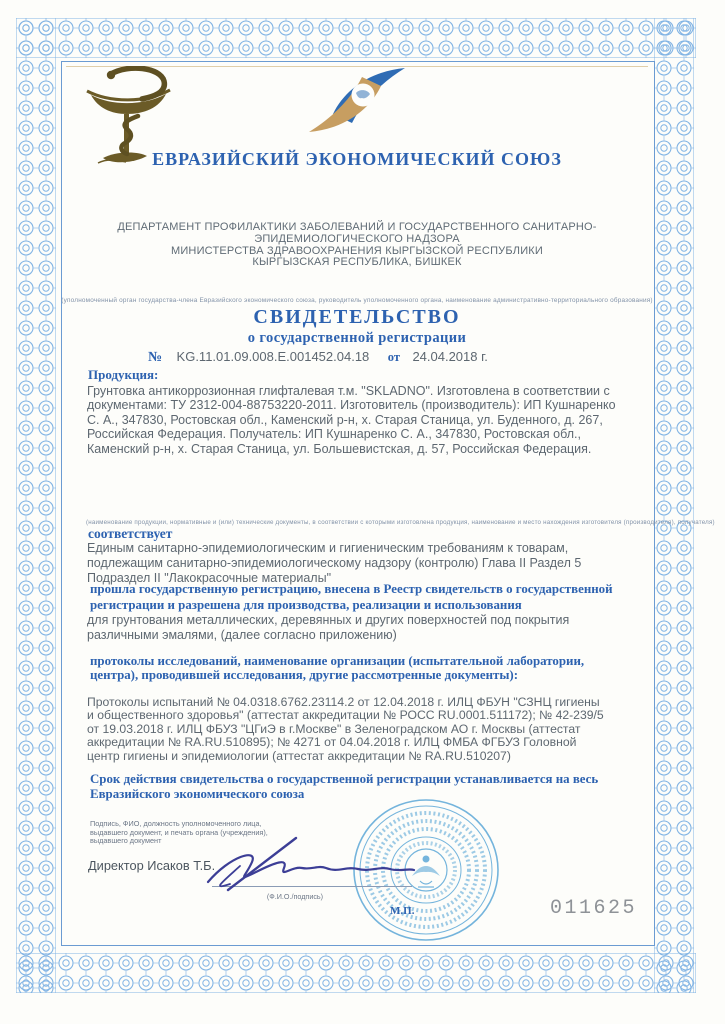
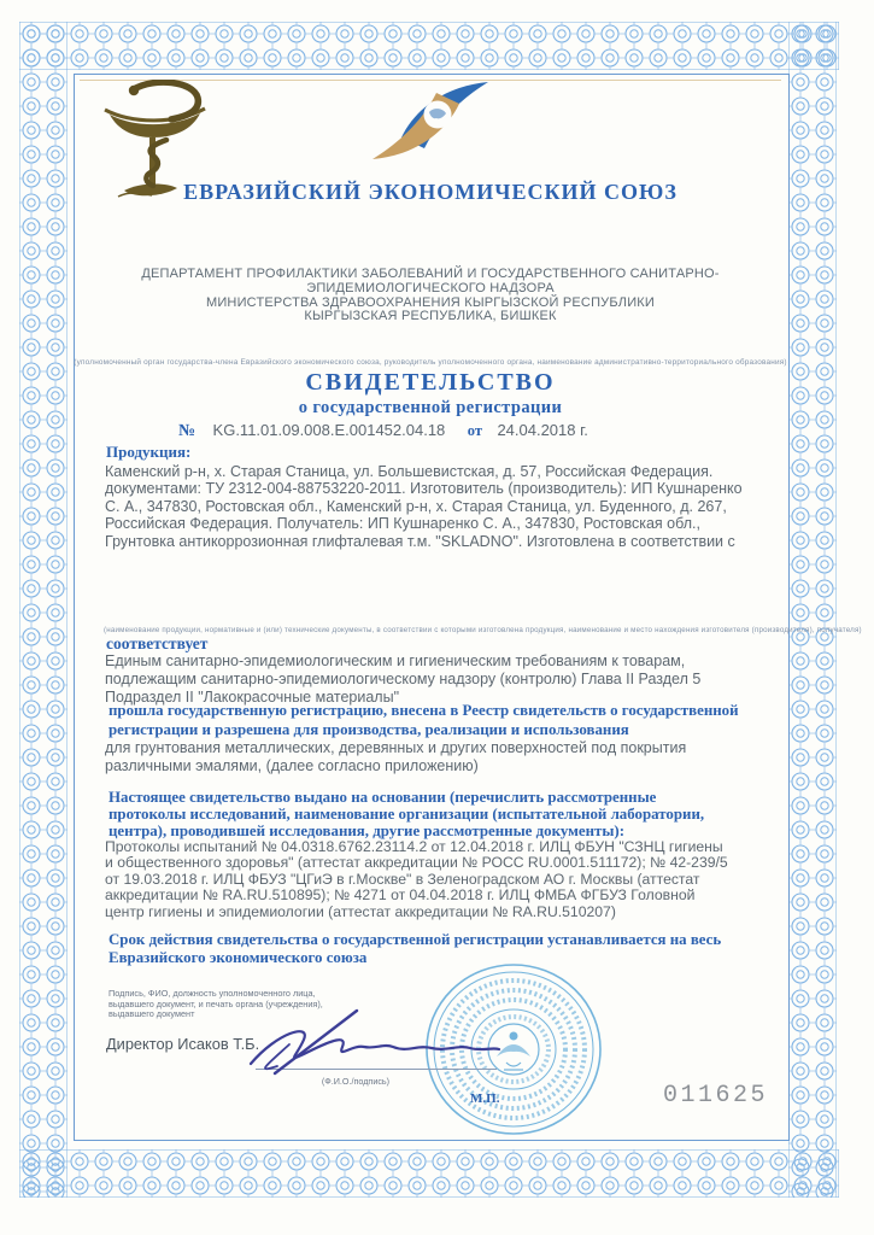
  ЕВРАЗИЙСКИЙ ЭКОНОМИЧЕСКИЙ СОЮЗ
  ДЕПАРТАМЕНТ ПРОФИЛАКТИКИ ЗАБОЛЕВАНИЙ И ГОСУДАРСТВЕННОГО САНИТАРНО-
  ЭПИДЕМИОЛОГИЧЕСКОГО НАДЗОРА
  МИНИСТЕРСТВА ЗДРАВООХРАНЕНИЯ КЫРГЫЗСКОЙ РЕСПУБЛИКИ
  КЫРГЫЗСКАЯ РЕСПУБЛИКА, БИШКЕК
  СВИДЕТЕЛЬСТВО
  о государственной регистрации
  № KG.11.01.09.008.Е.001452.04.18 от 24.04.2018 г.
  Продукция:
- Грунтовка антикоррозионная глифталевая т.м. "SKLADNO". Изготовлена в соответствии с
+ Каменский р-н, х. Старая Станица, ул. Большевистская, д. 57, Российская Федерация.
  документами: ТУ 2312-004-88753220-2011. Изготовитель (производитель): ИП Кушнаренко
  С. А., 347830, Ростовская обл., Каменский р-н, х. Старая Станица, ул. Буденного, д. 267,
  Российская Федерация. Получатель: ИП Кушнаренко С. А., 347830, Ростовская обл.,
- Каменский р-н, х. Старая Станица, ул. Большевистская, д. 57, Российская Федерация.
+ Грунтовка антикоррозионная глифталевая т.м. "SKLADNO". Изготовлена в соответствии с
  соответствует
  Единым санитарно-эпидемиологическим и гигиеническим требованиям к товарам,
  подлежащим санитарно-эпидемиологическому надзору (контролю) Глава II Раздел 5
  Подраздел II "Лакокрасочные материалы"
  прошла государственную регистрацию, внесена в Реестр свидетельств о государственной
  регистрации и разрешена для производства, реализации и использования
  для грунтования металлических, деревянных и других поверхностей под покрытия
  различными эмалями, (далее согласно приложению)
+ Настоящее свидетельство выдано на основании (перечислить рассмотренные
  протоколы исследований, наименование организации (испытательной лаборатории,
  центра), проводившей исследования, другие рассмотренные документы):
  Протоколы испытаний № 04.0318.6762.23114.2 от 12.04.2018 г. ИЛЦ ФБУН "СЗНЦ гигиены
  и общественного здоровья" (аттестат аккредитации № РОСС RU.0001.511172); № 42-239/5
  от 19.03.2018 г. ИЛЦ ФБУЗ "ЦГиЭ в г.Москве" в Зеленоградском АО г. Москвы (аттестат
  аккредитации № RA.RU.510895); № 4271 от 04.04.2018 г. ИЛЦ ФМБА ФГБУЗ Головной
  центр гигиены и эпидемиологии (аттестат аккредитации № RA.RU.510207)
  Срок действия свидетельства о государственной регистрации устанавливается на весь
  Евразийского экономического союза
  Подпись, ФИО, должность уполномоченного лица,
  выдавшего документ, и печать органа (учреждения),
  выдавшего документ
  Директор Исаков Т.Б.
  (Ф.И.О./подпись)
  М.П.
  011625
